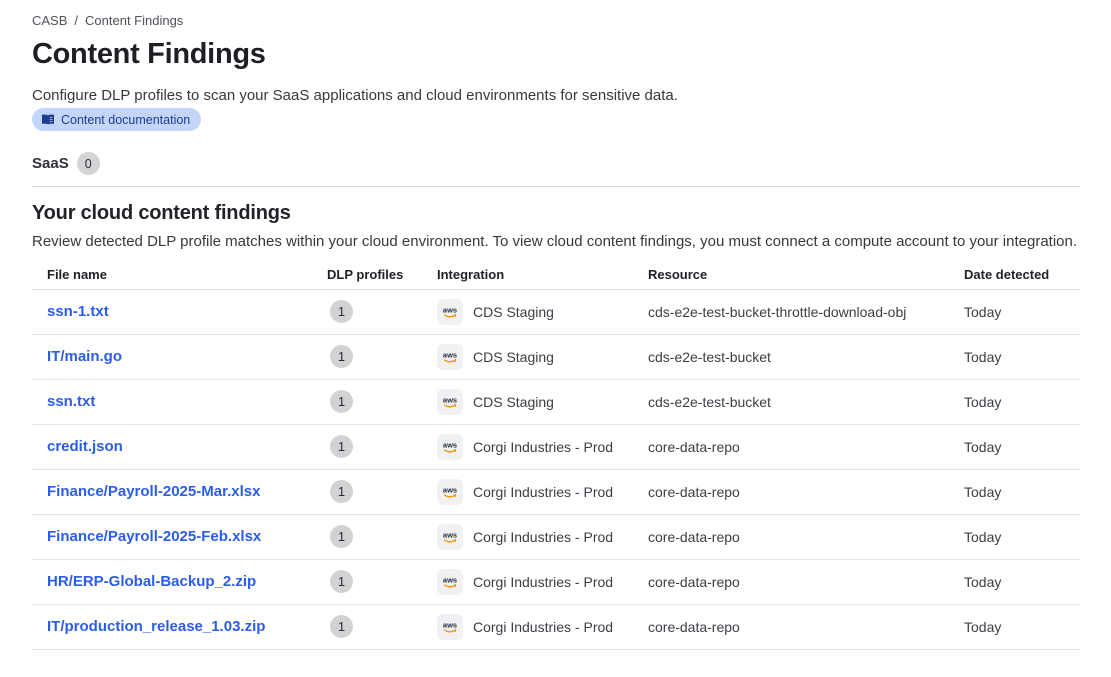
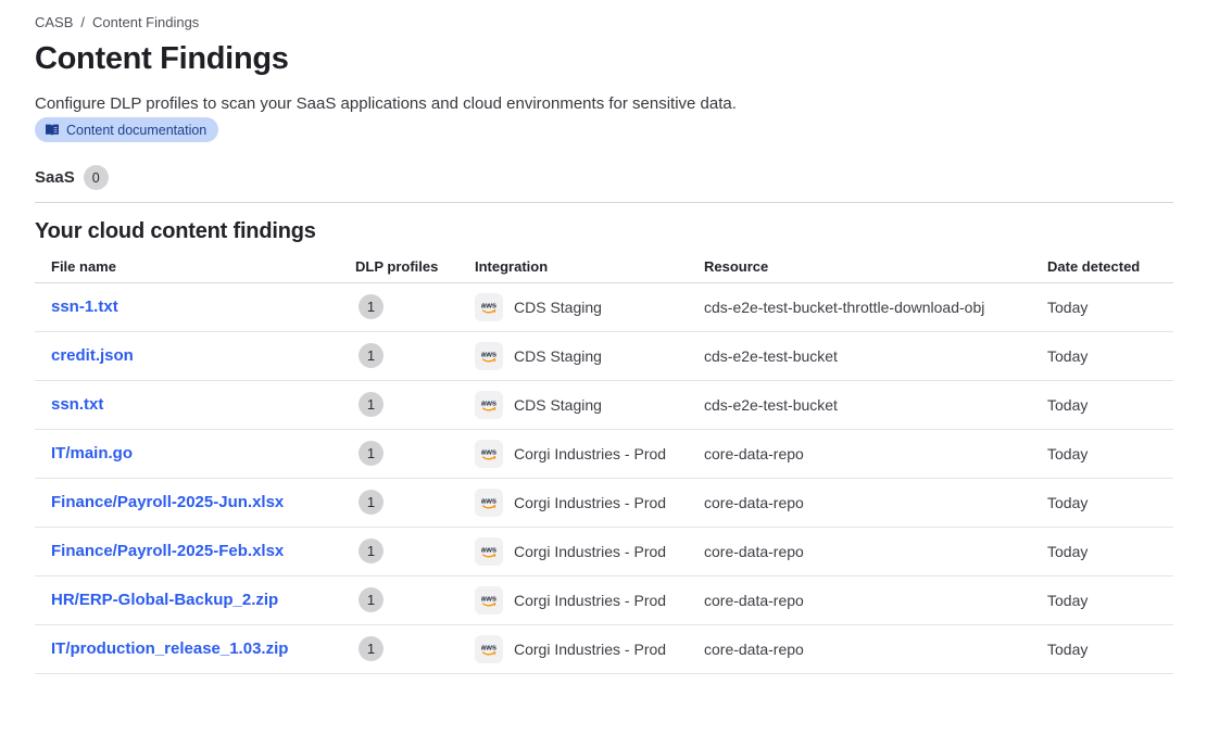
  CASB
  /
  Content Findings
  Content Findings
  Configure DLP profiles to scan your SaaS applications and cloud environments for sensitive data.
  Content documentation
  SaaS
  0
  Your cloud content findings
- Review detected DLP profile matches within your cloud environment. To view cloud content findings, you must connect a compute account to your integration.
  File name	DLP profiles	Integration	Resource	Date detected
  ssn-1.txt	1	aws CDS Staging	cds-e2e-test-bucket-throttle-download-obj	Today
- IT/main.go	1	aws CDS Staging	cds-e2e-test-bucket	Today
+ credit.json	1	aws CDS Staging	cds-e2e-test-bucket	Today
  ssn.txt	1	aws CDS Staging	cds-e2e-test-bucket	Today
- credit.json	1	aws Corgi Industries - Prod	core-data-repo	Today
+ IT/main.go	1	aws Corgi Industries - Prod	core-data-repo	Today
- Finance/Payroll-2025-Mar.xlsx	1	aws Corgi Industries - Prod	core-data-repo	Today
+ Finance/Payroll-2025-Jun.xlsx	1	aws Corgi Industries - Prod	core-data-repo	Today
  Finance/Payroll-2025-Feb.xlsx	1	aws Corgi Industries - Prod	core-data-repo	Today
  HR/ERP-Global-Backup_2.zip	1	aws Corgi Industries - Prod	core-data-repo	Today
  IT/production_release_1.03.zip	1	aws Corgi Industries - Prod	core-data-repo	Today
